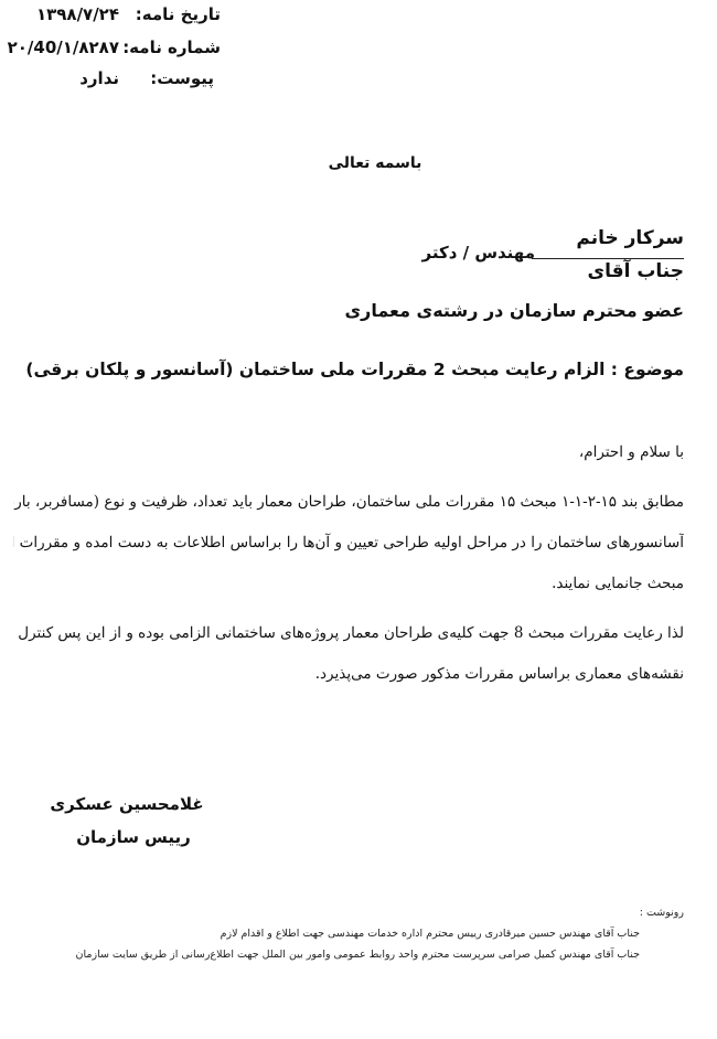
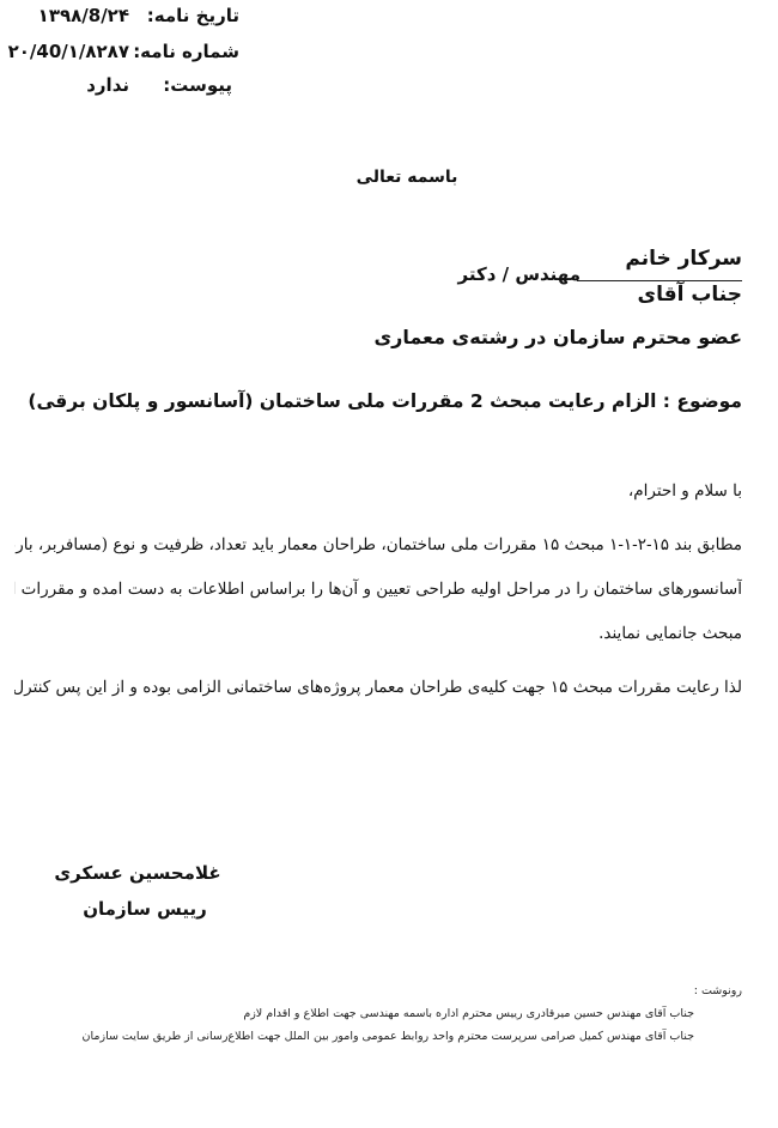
  تاریخ نامه:
- ۱۳۹۸/۷/۲۴
+ ۱۳۹۸/8/۲۴
  شماره نامه:
  ۲۰/40/۱/۸۲۸۷
  پیوست:
  ندارد
  باسمه تعالی
  سرکار خانم
  جناب آقای
  مهندس / دکتر
  عضو محترم سازمان در رشتهی معماری
  موضوع : الزام رعایت مبحث 2 مقررات ملی ساختمان (آسانسور و پلکان برقی)
  با سلام و احترام،
  مطابق بند ۱۵-۲-۱-۱ مبحث ۱۵ مقررات ملی ساختمان، طراحان معمار باید تعداد، ظرفیت و نوع (مسافربر، بارب
  آسانسورهای ساختمان را در مراحل اولیه طراحی تعیین و آن‌ها را براساس اطلاعات به دست امده و مقررات ا
  مبحث جانمایی نمایند.
- لذا رعایت مقررات مبحث 8 جهت کلیه‌ی طراحان معمار پروژه‌های ساختمانی الزامی بوده و از این پس کنترل
+ لذا رعایت مقررات مبحث ۱۵ جهت کلیه‌ی طراحان معمار پروژه‌های ساختمانی الزامی بوده و از این پس کنترل
- نقشه‌های معماری براساس مقررات مذکور صورت می‌پذیرد.
  غلامحسین عسکری
  رییس سازمان
  رونوشت :
- جناب آقای مهندس حسین میرقادری رییس محترم اداره خدمات مهندسی جهت اطلاع و اقدام لازم
+ جناب آقای مهندس حسین میرقادری رییس محترم اداره باسمه مهندسی جهت اطلاع و اقدام لازم
  جناب آقای مهندس کمیل صرامی سرپرست محترم واحد روابط عمومی وامور بین الملل جهت اطلاع‌رسانی از طریق سایت سازمان
